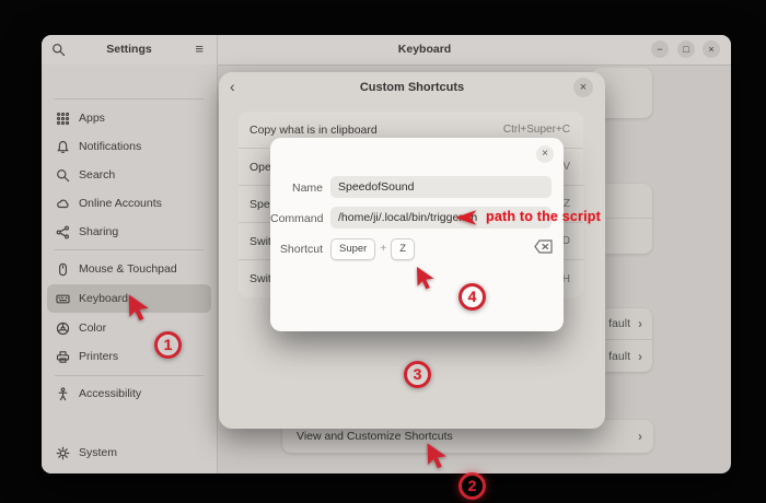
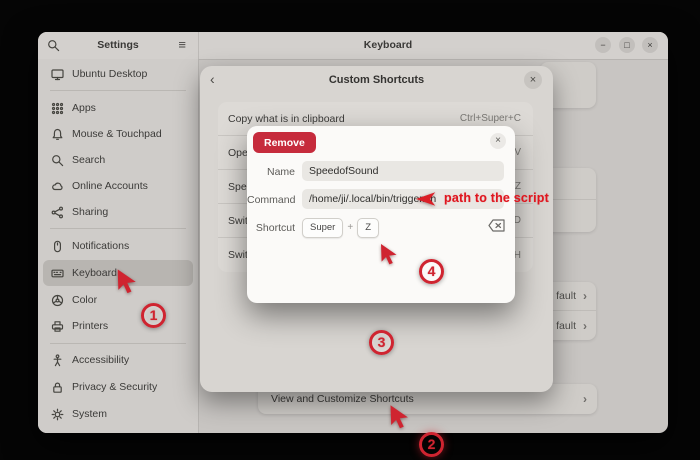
  Settings
  ≡
  Keyboard
  −
  □
  ×
+ Ubuntu Desktop
  Apps
- Notifications
+ Mouse & Touchpad
  Search
  Online Accounts
  Sharing
- Mouse & Touchpad
+ Notifications
  Keyboard
  Color
  Printers
  Accessibility
+ Privacy & Security
  System
  fault
  ›
  fault
  ›
  View and Customize Shortcuts
  ›
  ‹
  Custom Shortcuts
  ×
  Copy what is in clipboard
  Ctrl+Super+C
  Ope
  V
  Z
  D
  H
+ Remove
  ×
  Name
  SpeedofSound
  Command
  /home/ji/.local/bin/triggh
  Shortcut
  Super + Z
  1
  path to the script
  4
  3
  2
